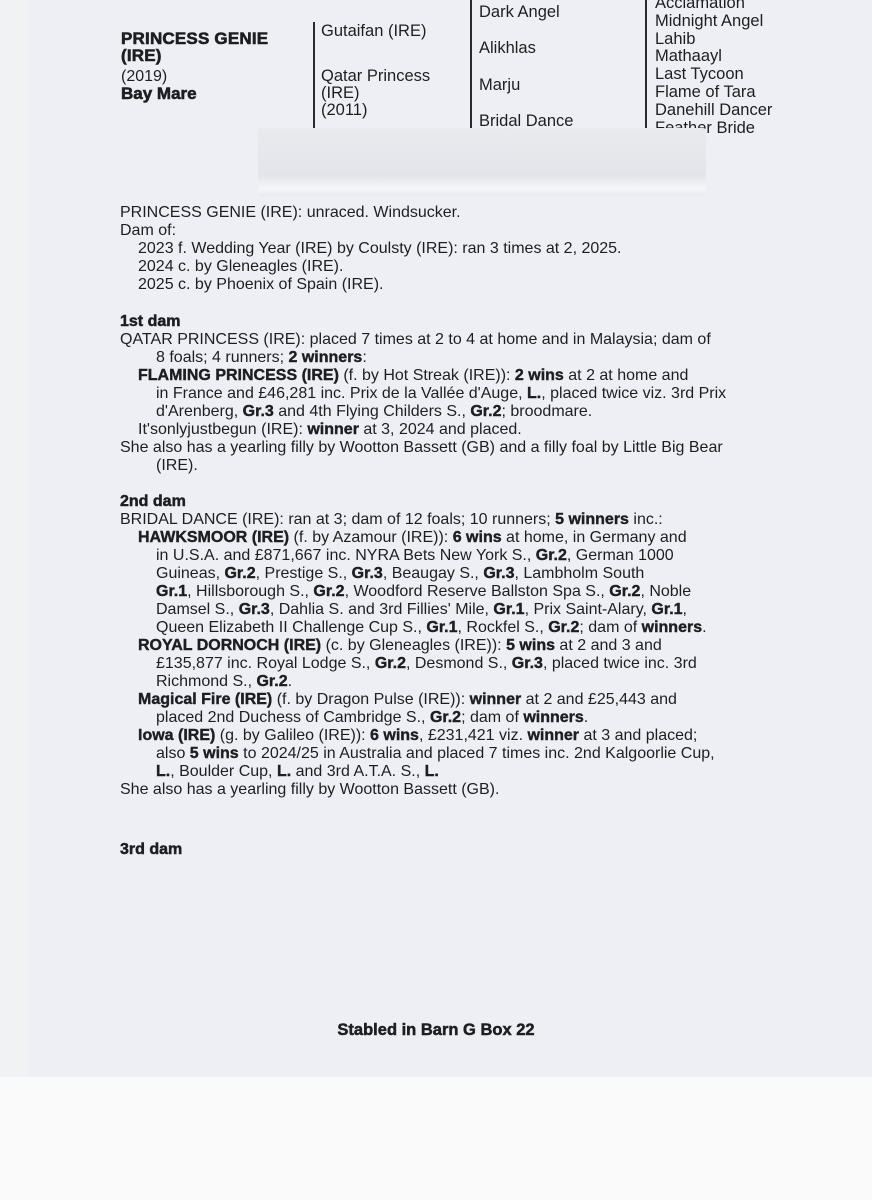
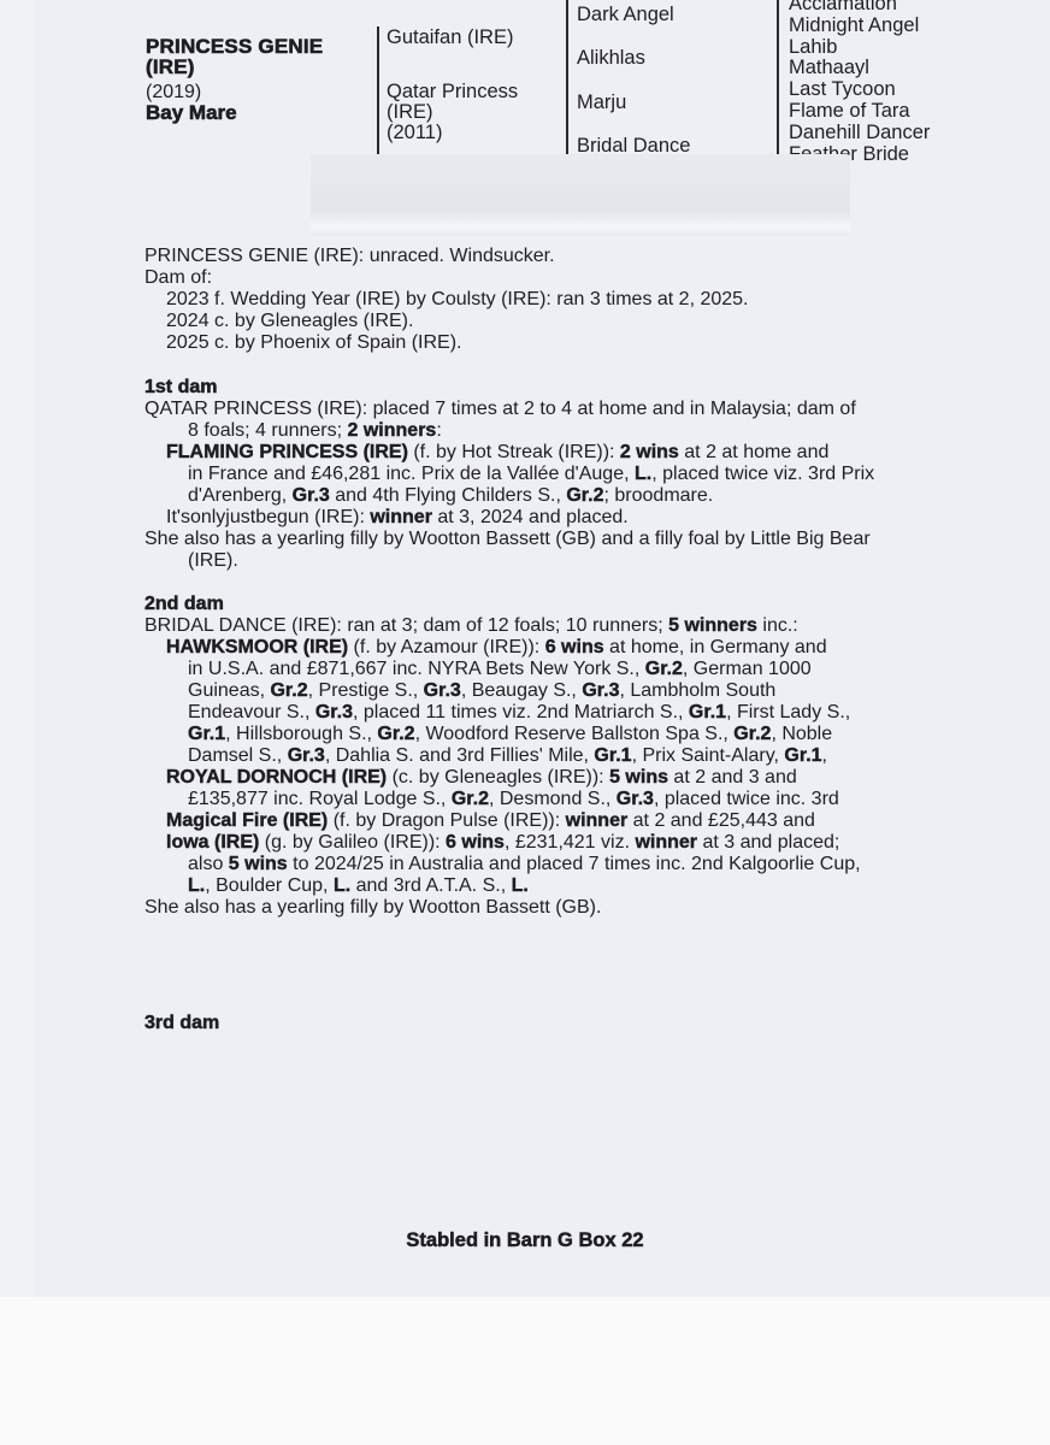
  PRINCESS GENIE
  (IRE)
  (2019)
  Bay Mare
  Gutaifan (IRE)
  Qatar Princess
  (IRE)
  (2011)
  Dark Angel
  Alikhlas
  Marju
  Bridal Dance
  Acclamation
  Midnight Angel
  Lahib
  Mathaayl
  Last Tycoon
  Flame of Tara
  Danehill Dancer
  PRINCESS GENIE (IRE): unraced. Windsucker.
  Dam of:
  2023 f. Wedding Year (IRE) by Coulsty (IRE): ran 3 times at 2, 2025.
  2024 c. by Gleneagles (IRE).
  2025 c. by Phoenix of Spain (IRE).
  1st dam
  QATAR PRINCESS (IRE): placed 7 times at 2 to 4 at home and in Malaysia; dam of
  8 foals; 4 runners; 2 winners:
  FLAMING PRINCESS (IRE) (f. by Hot Streak (IRE)): 2 wins at 2 at home and
  in France and £46,281 inc. Prix de la Vallée d'Auge, L., placed twice viz. 3rd Prix
  d'Arenberg, Gr.3 and 4th Flying Childers S., Gr.2; broodmare.
  It'sonlyjustbegun (IRE): winner at 3, 2024 and placed.
  She also has a yearling filly by Wootton Bassett (GB) and a filly foal by Little Big Bear
  (IRE).
  2nd dam
  BRIDAL DANCE (IRE): ran at 3; dam of 12 foals; 10 runners; 5 winners inc.:
  HAWKSMOOR (IRE) (f. by Azamour (IRE)): 6 wins at home, in Germany and
  in U.S.A. and £871,667 inc. NYRA Bets New York S., Gr.2, German 1000
  Guineas, Gr.2, Prestige S., Gr.3, Beaugay S., Gr.3, Lambholm South
+ Endeavour S., Gr.3, placed 11 times viz. 2nd Matriarch S., Gr.1, First Lady S.,
  Gr.1, Hillsborough S., Gr.2, Woodford Reserve Ballston Spa S., Gr.2, Noble
  Damsel S., Gr.3, Dahlia S. and 3rd Fillies' Mile, Gr.1, Prix Saint-Alary, Gr.1,
- Queen Elizabeth II Challenge Cup S., Gr.1, Rockfel S., Gr.2; dam of winners.
  ROYAL DORNOCH (IRE) (c. by Gleneagles (IRE)): 5 wins at 2 and 3 and
  £135,877 inc. Royal Lodge S., Gr.2, Desmond S., Gr.3, placed twice inc. 3rd
- Richmond S., Gr.2.
  Magical Fire (IRE) (f. by Dragon Pulse (IRE)): winner at 2 and £25,443 and
- placed 2nd Duchess of Cambridge S., Gr.2; dam of winners.
  Iowa (IRE) (g. by Galileo (IRE)): 6 wins, £231,421 viz. winner at 3 and placed;
  also 5 wins to 2024/25 in Australia and placed 7 times inc. 2nd Kalgoorlie Cup,
  L., Boulder Cup, L. and 3rd A.T.A. S., L.
  She also has a yearling filly by Wootton Bassett (GB).
  3rd dam
  Stabled in Barn G Box 22
